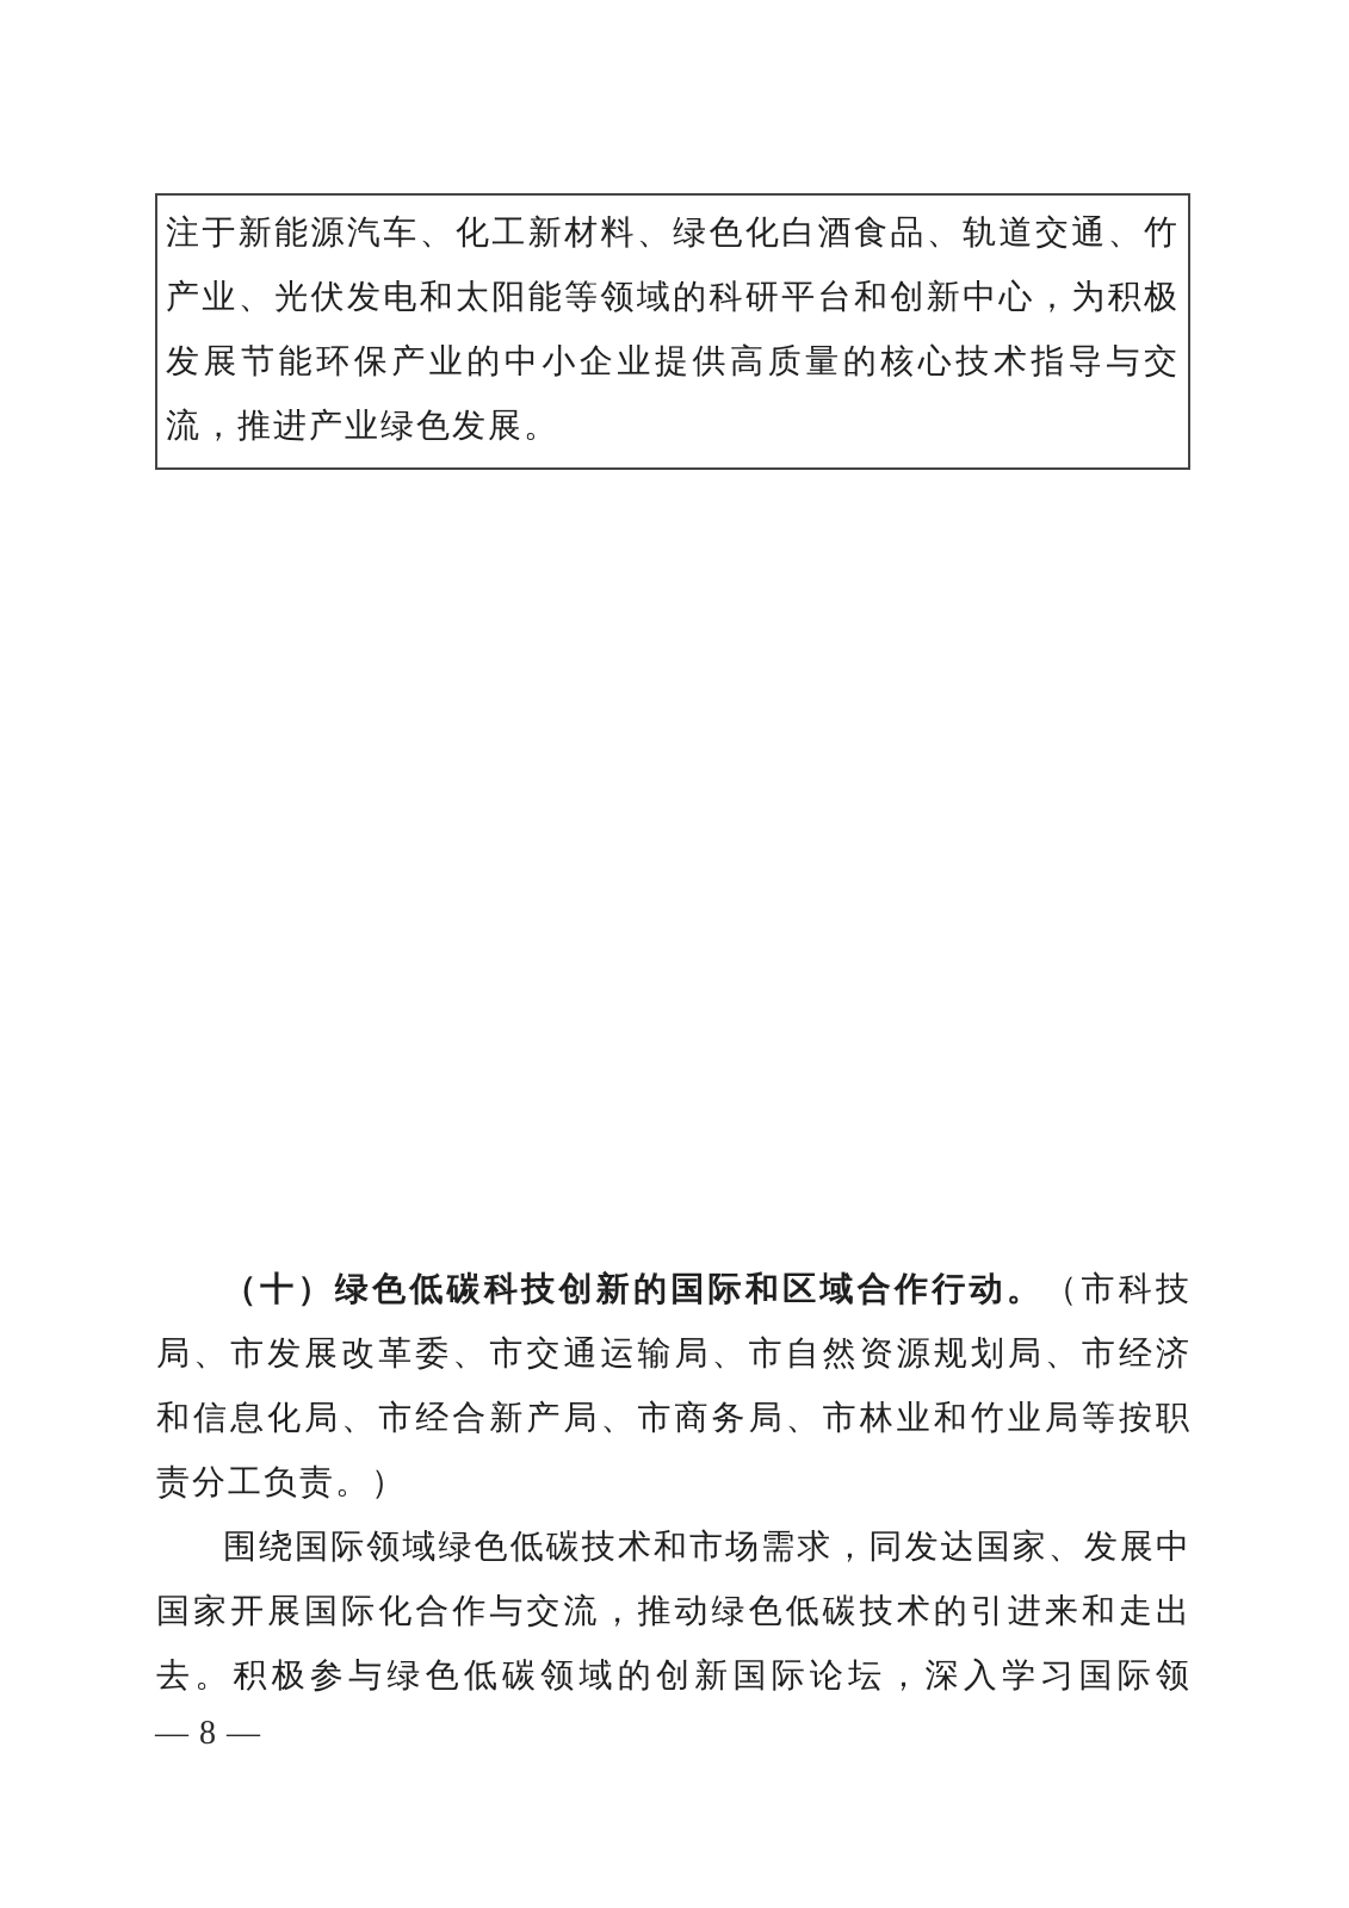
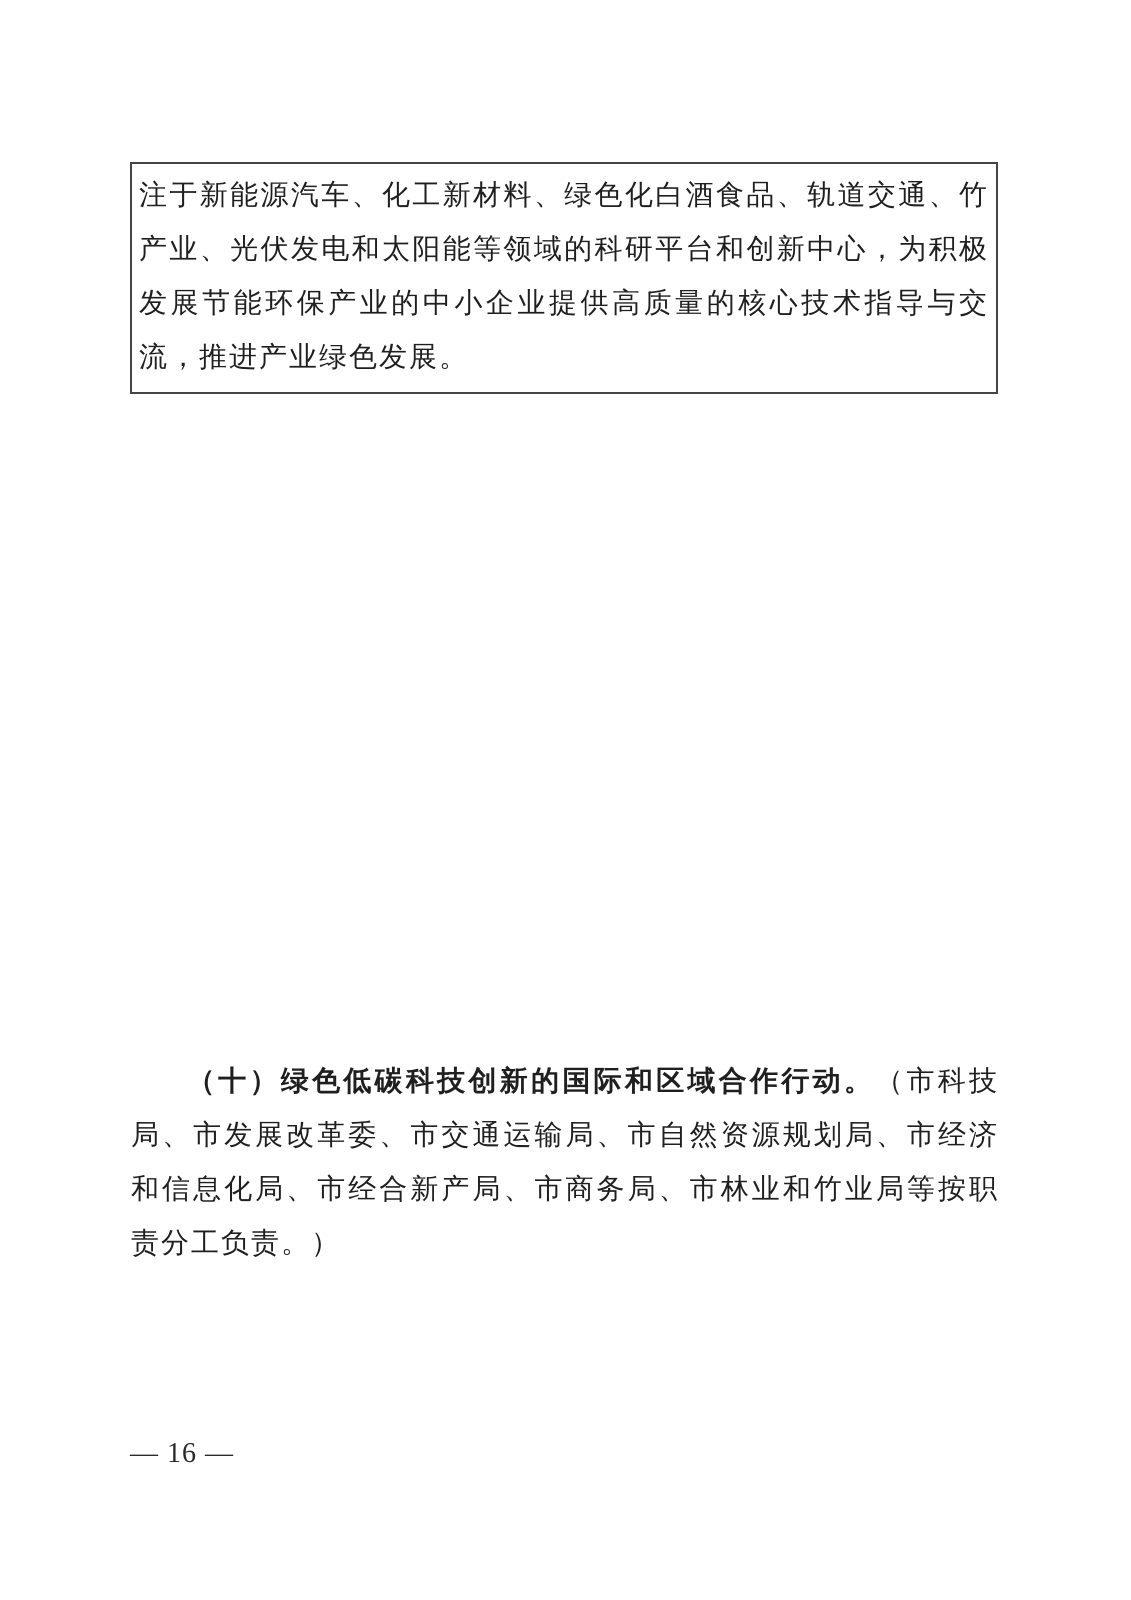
  注于新能源汽车、化工新材料、绿色化白酒食品、轨道交通、竹产业、光伏发电和太阳能等领域的科研平台和创新中心，为积极发展节能环保产业的中小企业提供高质量的核心技术指导与交流，推进产业绿色发展。
  （十）绿色低碳科技创新的国际和区域合作行动。（市科技局、市发展改革委、市交通运输局、市自然资源规划局、市经济和信息化局、市经合新产局、市商务局、市林业和竹业局等按职责分工负责。）
- 围绕国际领域绿色低碳技术和市场需求，同发达国家、发展中国家开展国际化合作与交流，推动绿色低碳技术的引进来和走出去。积极参与绿色低碳领域的创新国际论坛，深入学习国际领
- — 8 —
+ — 16 —
